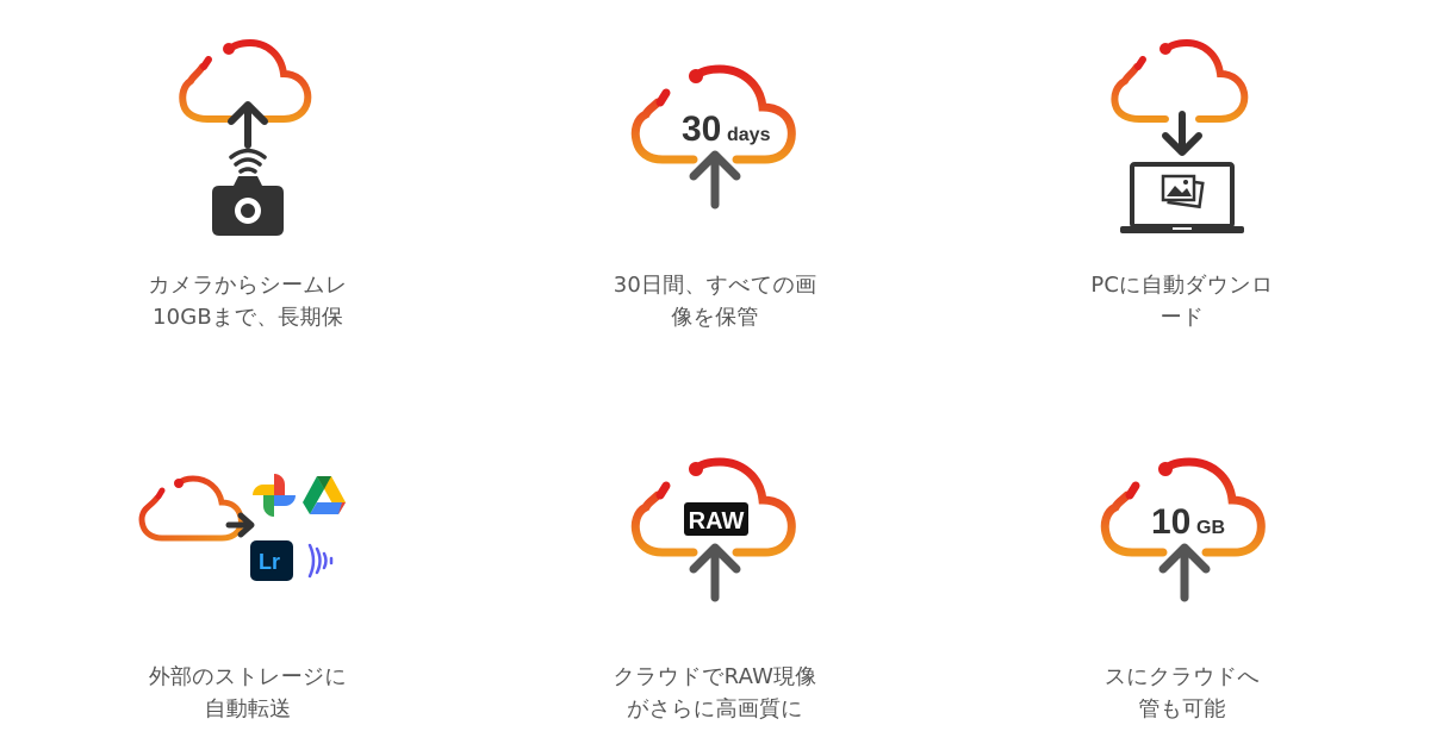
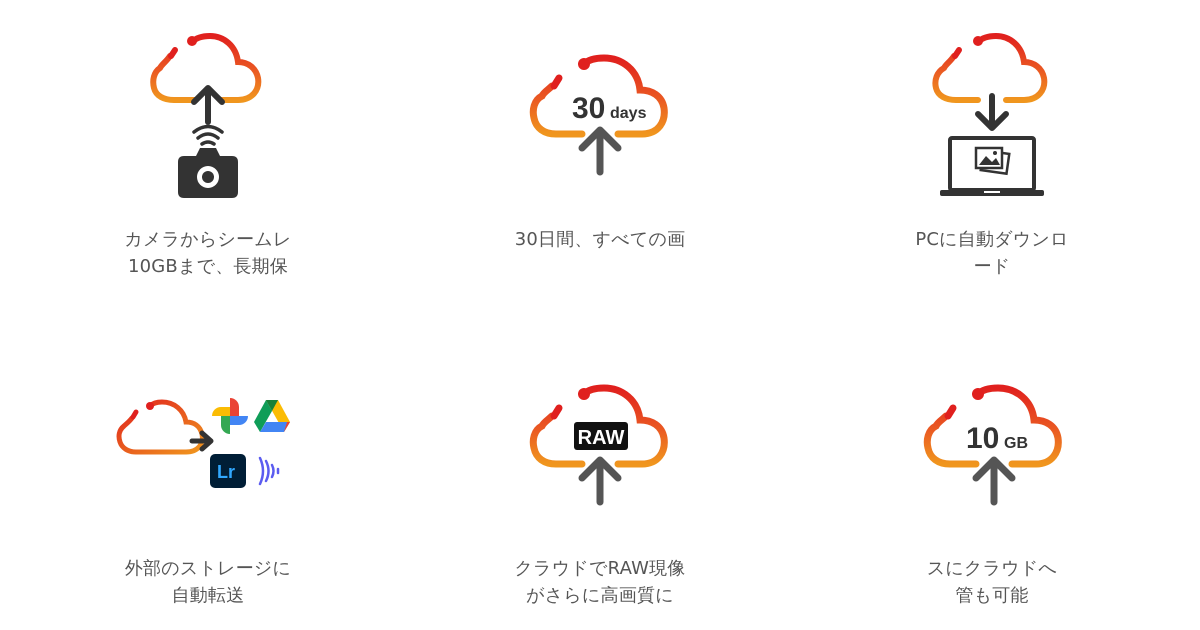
  カメラからシームレ
  10GBまで、長期保
  30
  days
  30日間、すべての画
- 像を保管
  PCに自動ダウンロ
  ード
  Lr
  外部のストレージに
  自動転送
  RAW
  クラウドでRAW現像
  がさらに高画質に
  10
  GB
  スにクラウドへ
  管も可能
